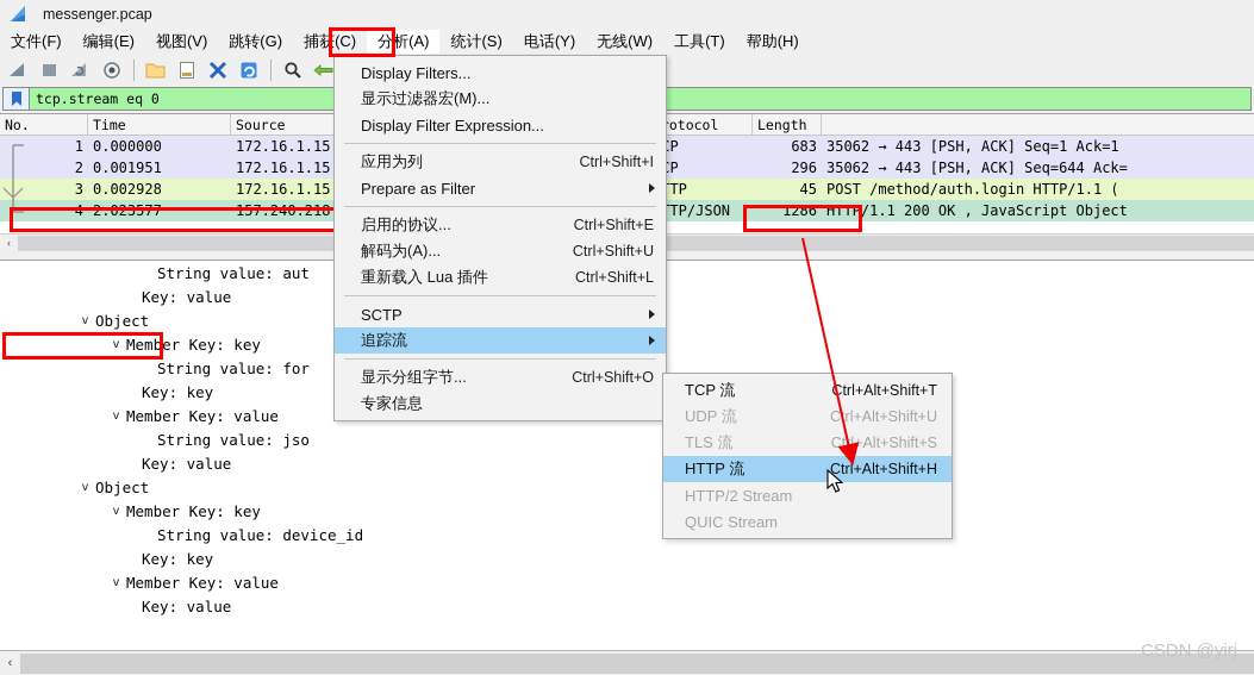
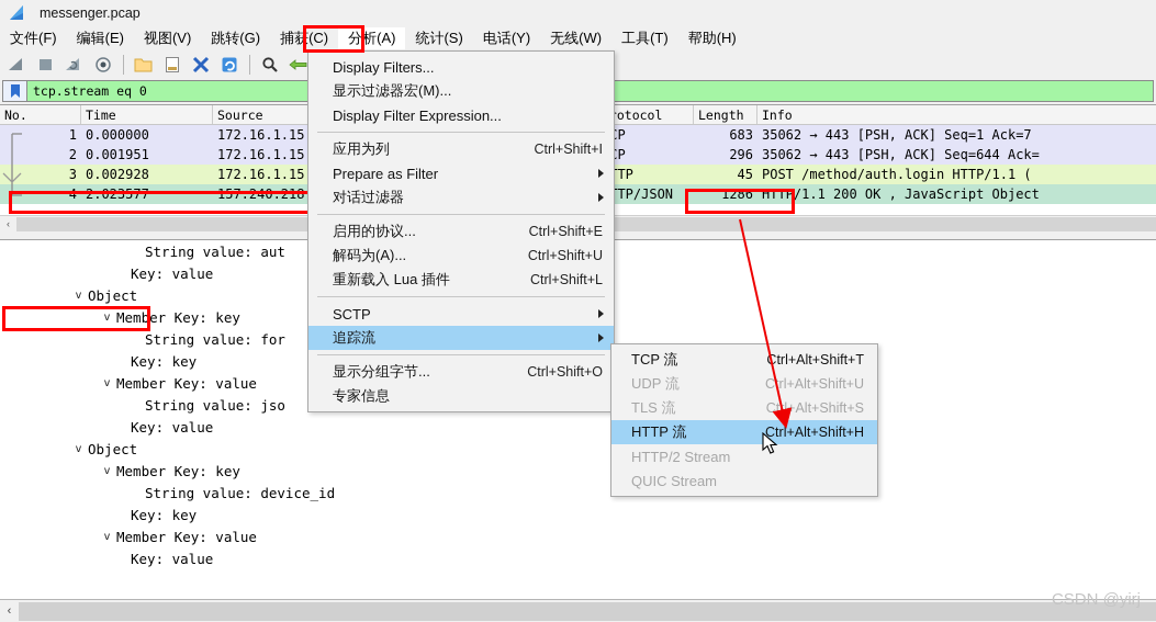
  messenger.pcap
  文件(F)
  编辑(E)
  视图(V)
  跳转(G)
  捕获(C)
  分析(A)
  统计(S)
  电话(Y)
  无线(W)
  工具(T)
  帮助(H)
  tcp.stream eq 0
  No.
  Time
  Source
  otocol
  Length
+ Info
  1
  0.000000
  172.16.1.15
  683
- 35062 → 443 [PSH, ACK] Seq=1 Ack=1
+ 35062 → 443 [PSH, ACK] Seq=1 Ack=7
  2
  0.001951
  172.16.1.15
  296
  35062 → 443 [PSH, ACK] Seq=644 Ack=
  3
  0.002928
  172.16.1.15
  45
  POST /method/auth.login HTTP/1.1 (
  4
  2.023577
  157.240.218
  TP/JSON
  1286
  HTTP/1.1 200 OK , JavaScript Object
  ‹
  String value: aut
  Key: value
  v
  Object
  v
  Member Key: key
  String value: for
  Key: key
  v
  Member Key: value
  String value: jso
  Key: value
  v
  Object
  v
  Member Key: key
  String value: device_id
  Key: key
  v
  Member Key: value
  Key: value
  ‹
  Display Filters...
  显示过滤器宏(M)...
  Display Filter Expression...
  应用为列
  Ctrl+Shift+I
  Prepare as Filter
+ 对话过滤器
  启用的协议...
  Ctrl+Shift+E
  解码为(A)...
  Ctrl+Shift+U
  重新载入 Lua 插件
  Ctrl+Shift+L
  SCTP
  追踪流
  显示分组字节...
  Ctrl+Shift+O
  专家信息
  TCP 流
  trl+Alt+Shift+T
  UDP 流
  Crl+Alt+Shift+U
  TLS 流
  Ctl+Alt+Shift+S
  HTTP 流
  Ctrl+Alt+Shift+H
  HTTP/2 Stream
  QUIC Stream
  CSDN @yirj
